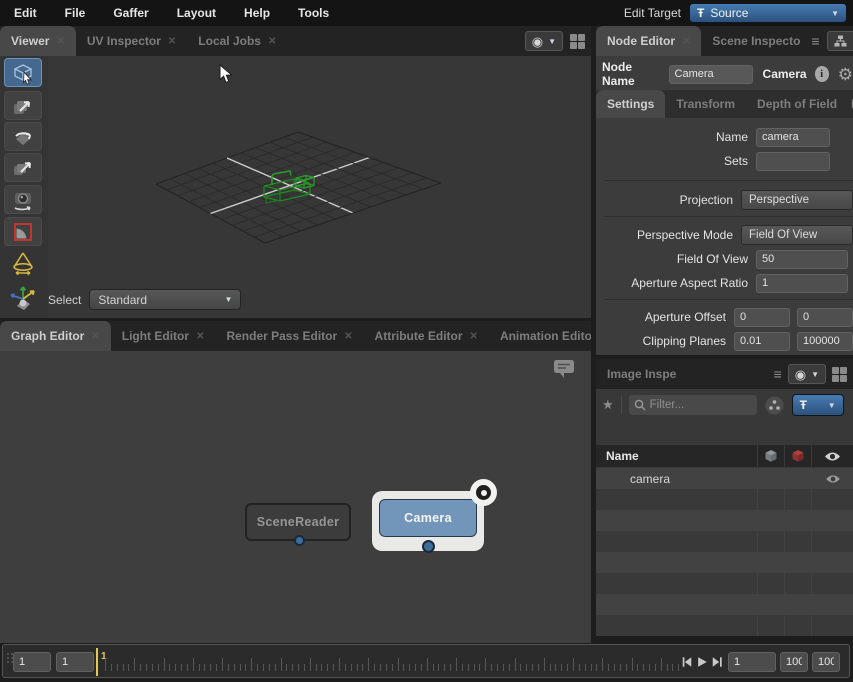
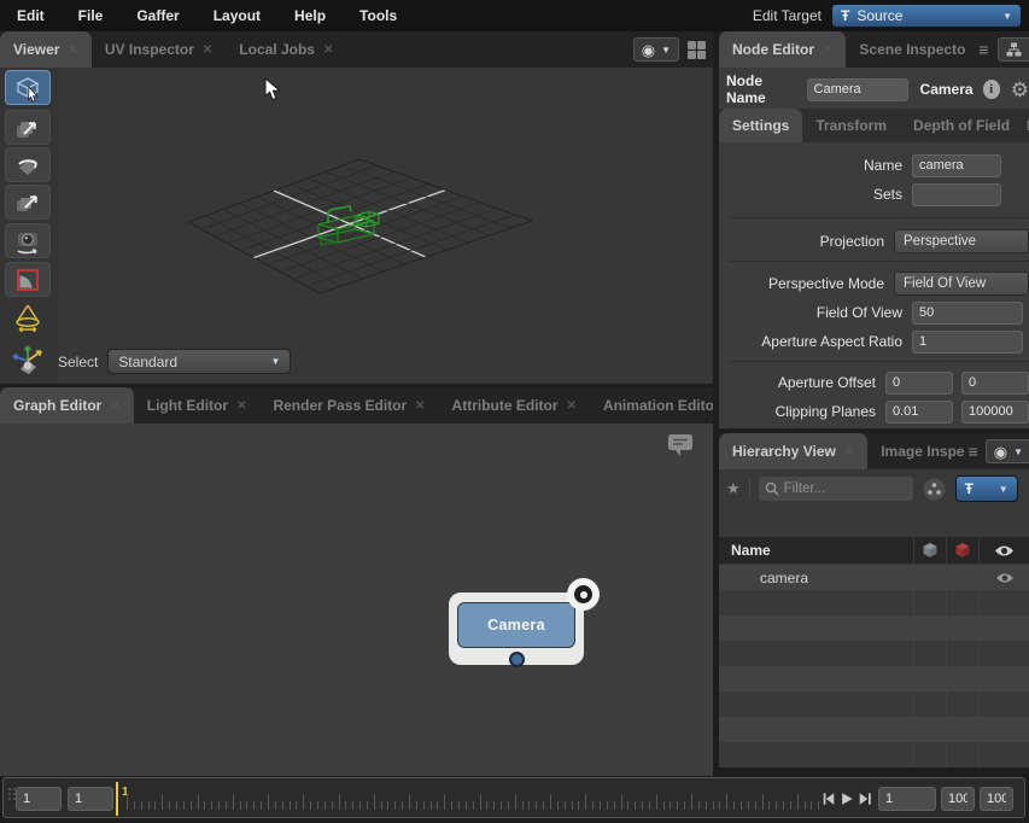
  Edit
  File
  Gaffer
  Layout
  Help
  Tools
  Edit Target
  Ŧ
  Source
  ▼
  Viewer
  UV Inspector
  ✕
  Local Jobs
  ✕
  ◉
  ▼
  Select
  Standard
  ▼
  Graph Editor
  Light Editor
  ✕
  Render Pass Editor
  ✕
  Attribute Editor
  ✕
  Animation Edito
- SceneReader
  Camera
  Node Editor
  Scene Inspecto
  ≡
  Node Name
  Camera
  Camera
  i
  ⚙
  Settings
  Transform
  Depth of Field
  Name
  camera
  Sets
  Projection
  Perspective
  Perspective Mode
  Field Of View
  Field Of View
  50
  Aperture Aspect Ratio
  1
  Aperture Offset
  0
  0
  Clipping Planes
  0.01
  100000
+ Hierarchy View
  Image Inspe
  ≡
  ◉
  ▼
  ★
  Filter...
  Ŧ
  ▼
  Name
  camera
  1
  1
  1
  1
  100
  100
